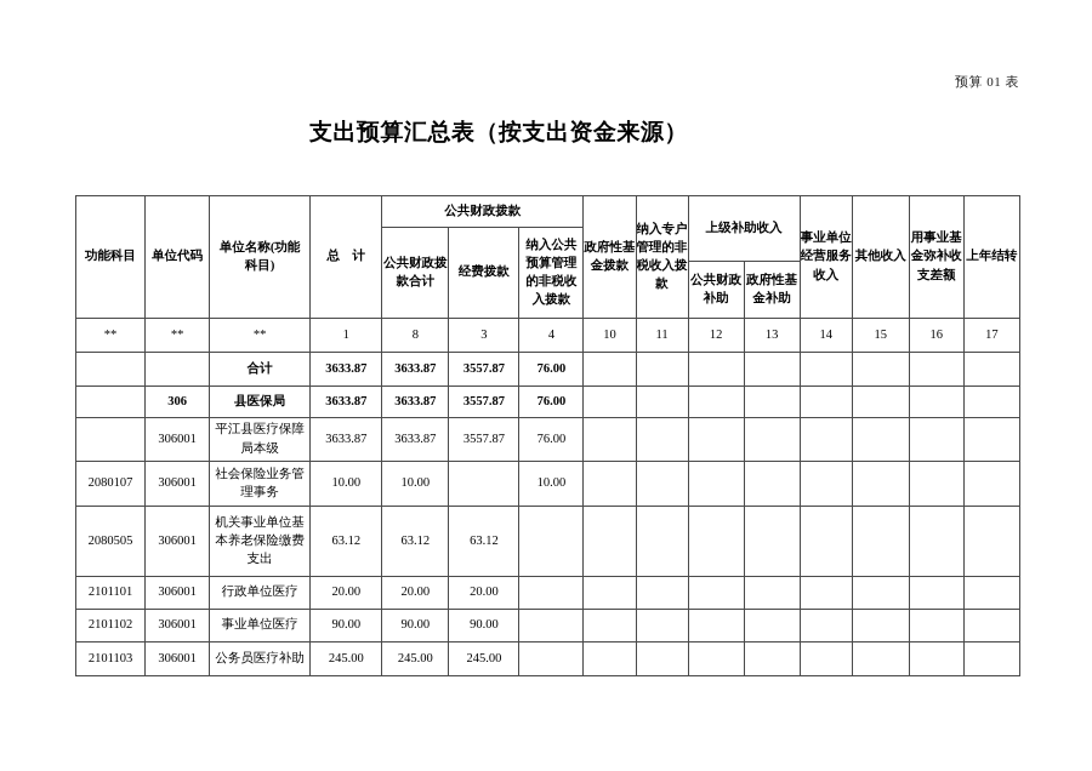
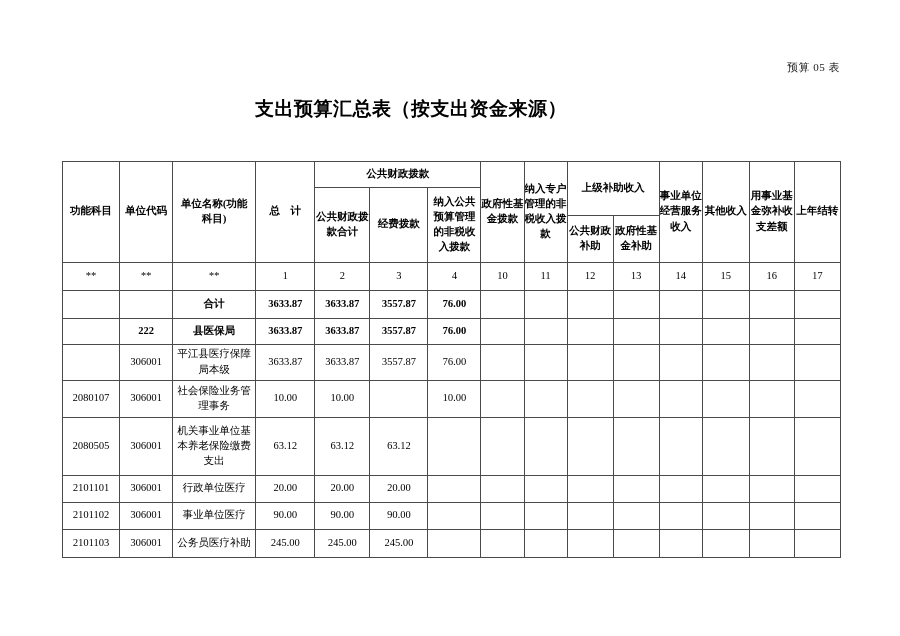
- 预算 01 表
+ 预算 05 表
  支出预算汇总表（按支出资金来源）
  功能科目	单位代码	单位名称(功能科目)	总 计	公共财政拨款	政府性基金拨款	纳入专户管理的非税收入拨款	上级补助收入	事业单位经营服务收入	其他收入	用事业基金弥补收支差额	上年结转
  公共财政拨款合计	经费拨款	纳入公共预算管理的非税收入拨款
  公共财政补助	政府性基金补助
- **	**	**	1	8	3	4	10	11	12	13	14	15	16	17
+ **	**	**	1	2	3	4	10	11	12	13	14	15	16	17
  		合计	3633.87	3633.87	3557.87	76.00
- 	306	县医保局	3633.87	3633.87	3557.87	76.00
+ 	222	县医保局	3633.87	3633.87	3557.87	76.00
  	306001	平江县医疗保障局本级	3633.87	3633.87	3557.87	76.00
  2080107	306001	社会保险业务管理事务	10.00	10.00		10.00
  2080505	306001	机关事业单位基本养老保险缴费支出	63.12	63.12	63.12
  2101101	306001	行政单位医疗	20.00	20.00	20.00
  2101102	306001	事业单位医疗	90.00	90.00	90.00
  2101103	306001	公务员医疗补助	245.00	245.00	245.00
